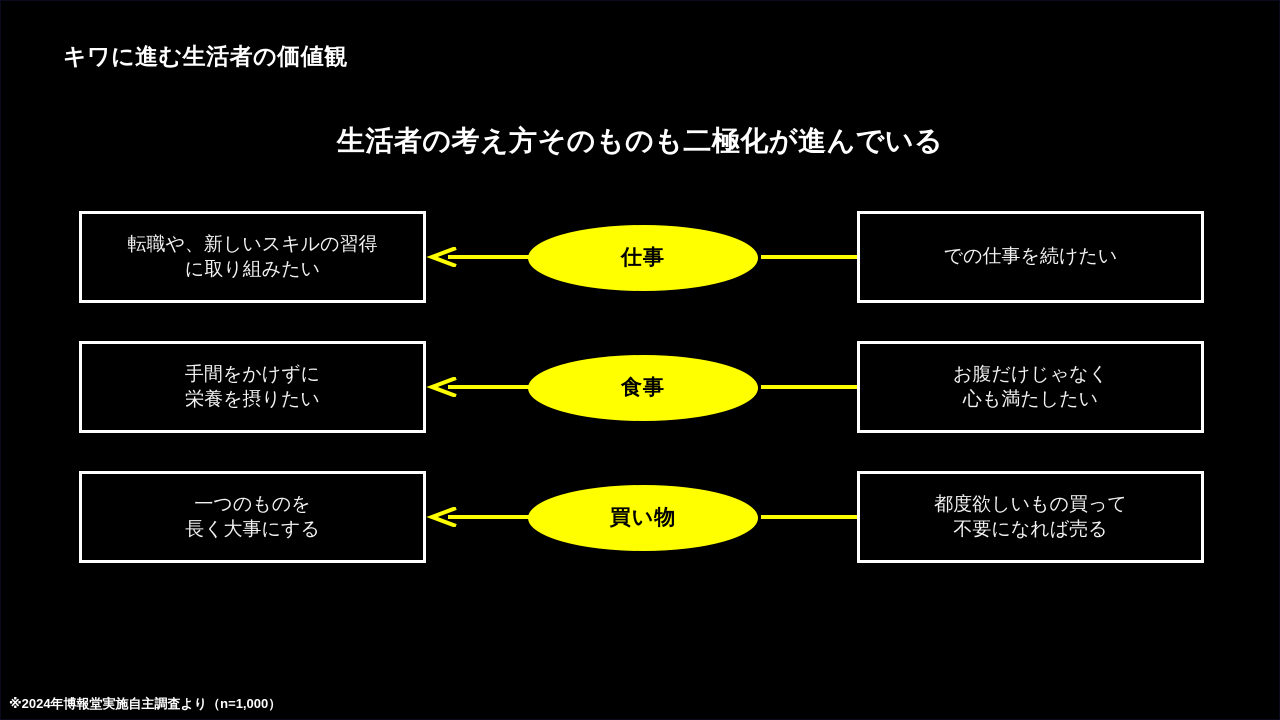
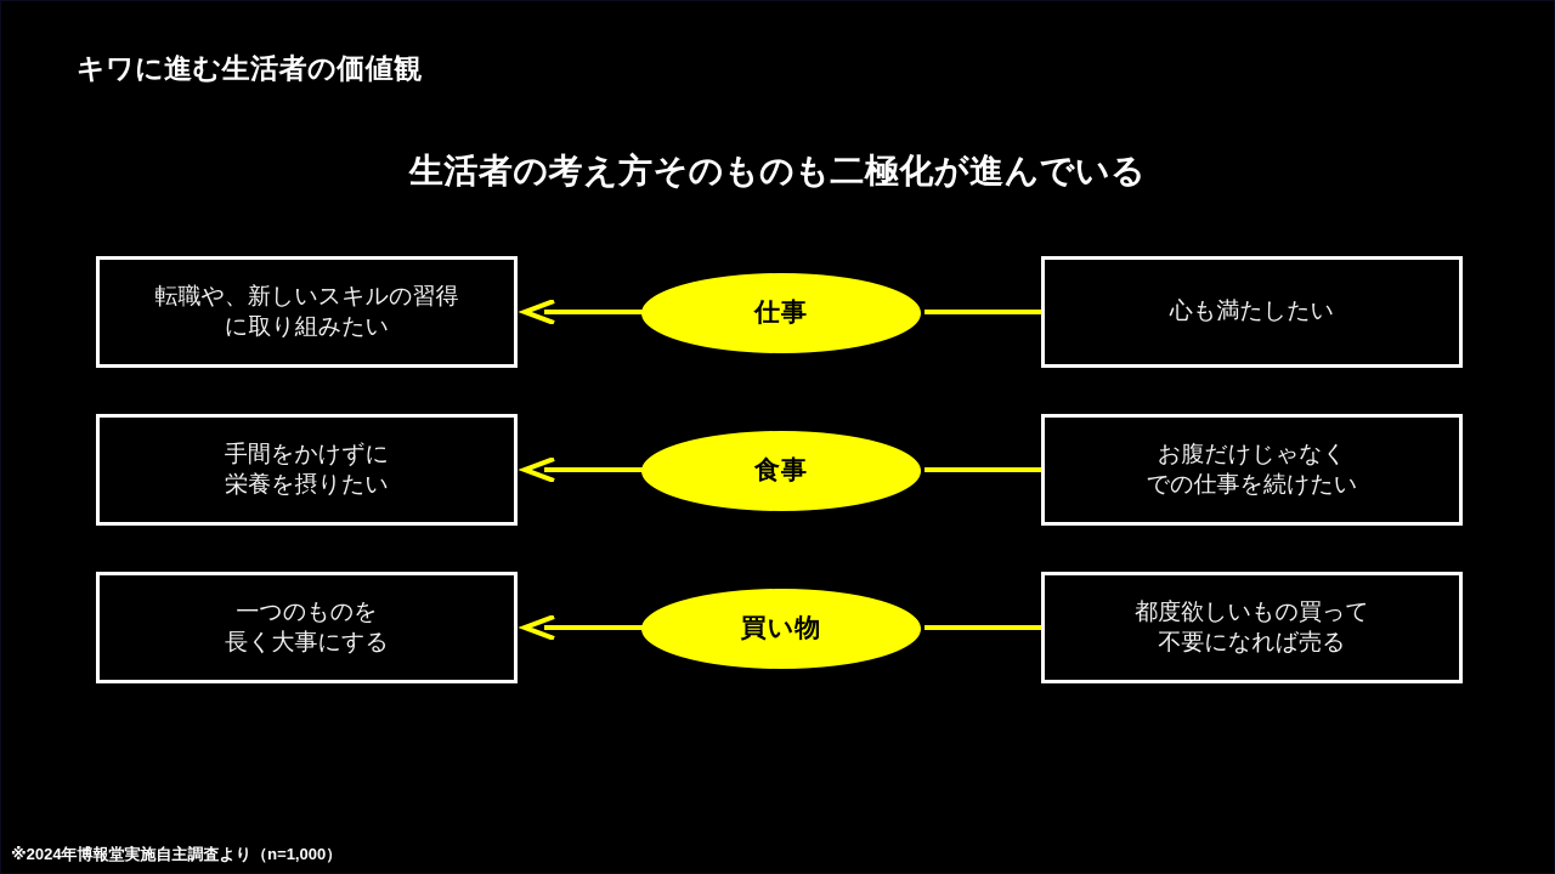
  キワに進む生活者の価値観
  生活者の考え方そのものも二極化が進んでいる
  転職や、新しいスキルの習得
  に取り組みたい
  仕事
- での仕事を続けたい
+ 心も満たしたい
  手間をかけずに
  栄養を摂りたい
  食事
  お腹だけじゃなく
- 心も満たしたい
+ での仕事を続けたい
  一つのものを
  長く大事にする
  買い物
  都度欲しいもの買って
  不要になれば売る
  ※2024年博報堂実施自主調査より（n=1,000）
